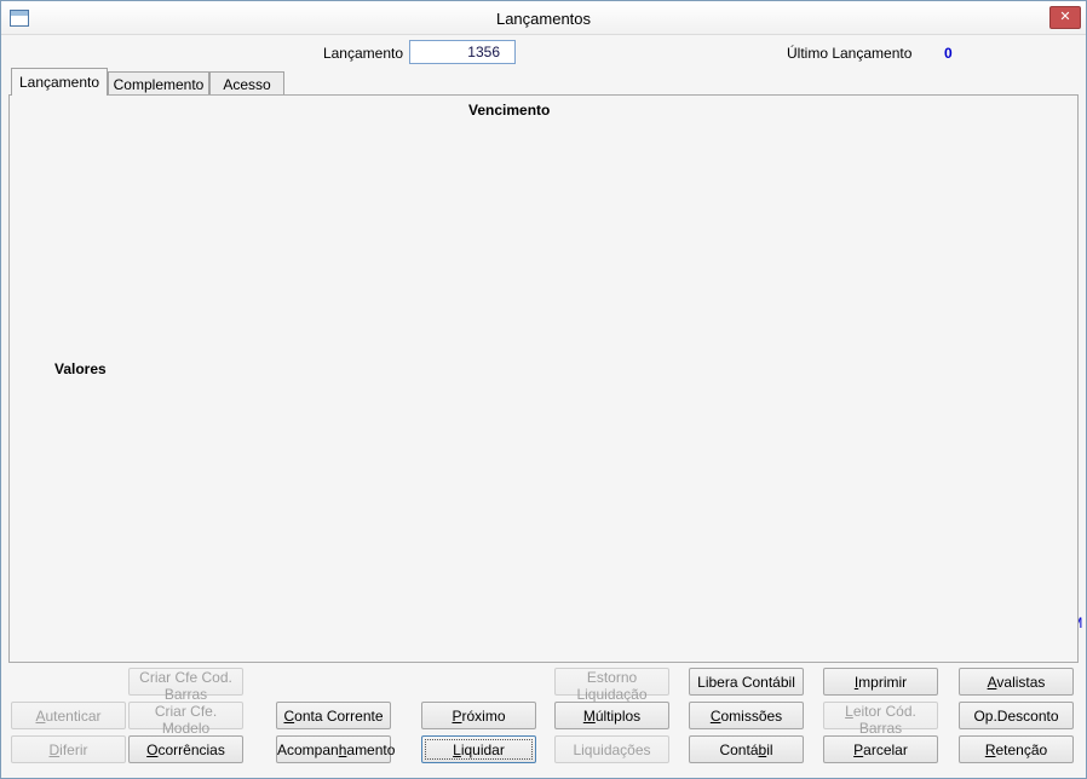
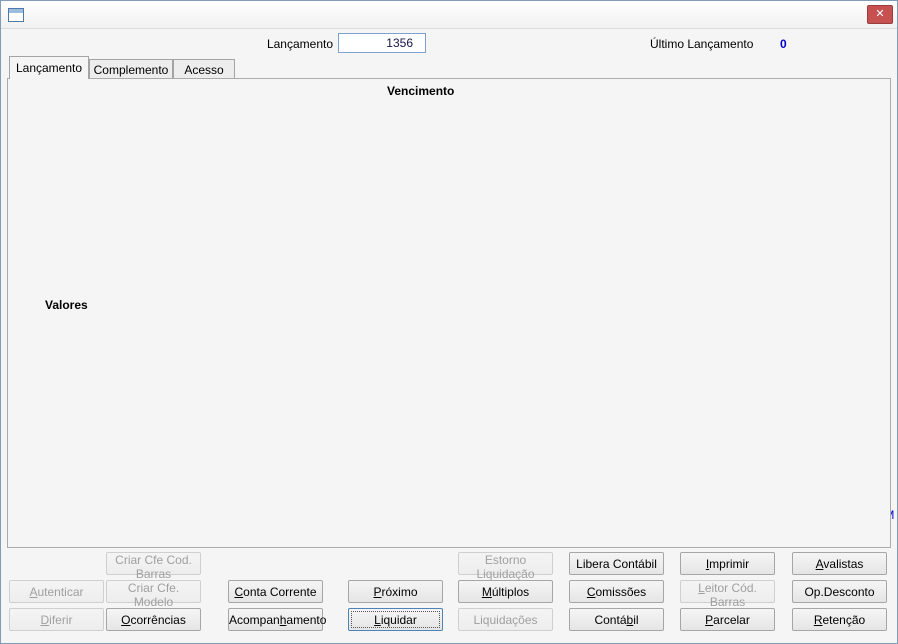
- Lançamentos
  ✕
  Lançamento
  1356
  Último Lançamento
  0
  Lançamento
  Complemento
  Acesso
  Vencimento
  Valores
  Criar Cfe Cod. Barras
  Estorno Liquidação
  Libera Contábil
  Imprimir
  Avalistas
  Autenticar
  Criar Cfe. Modelo
  Conta Corrente
  Próximo
  Múltiplos
  Comissões
  Leitor Cód. Barras
  Op.Desconto
  Diferir
  Ocorrências
  Acompanhamento
  Liquidar
  Liquidações
  Contábil
  Parcelar
  Retenção
